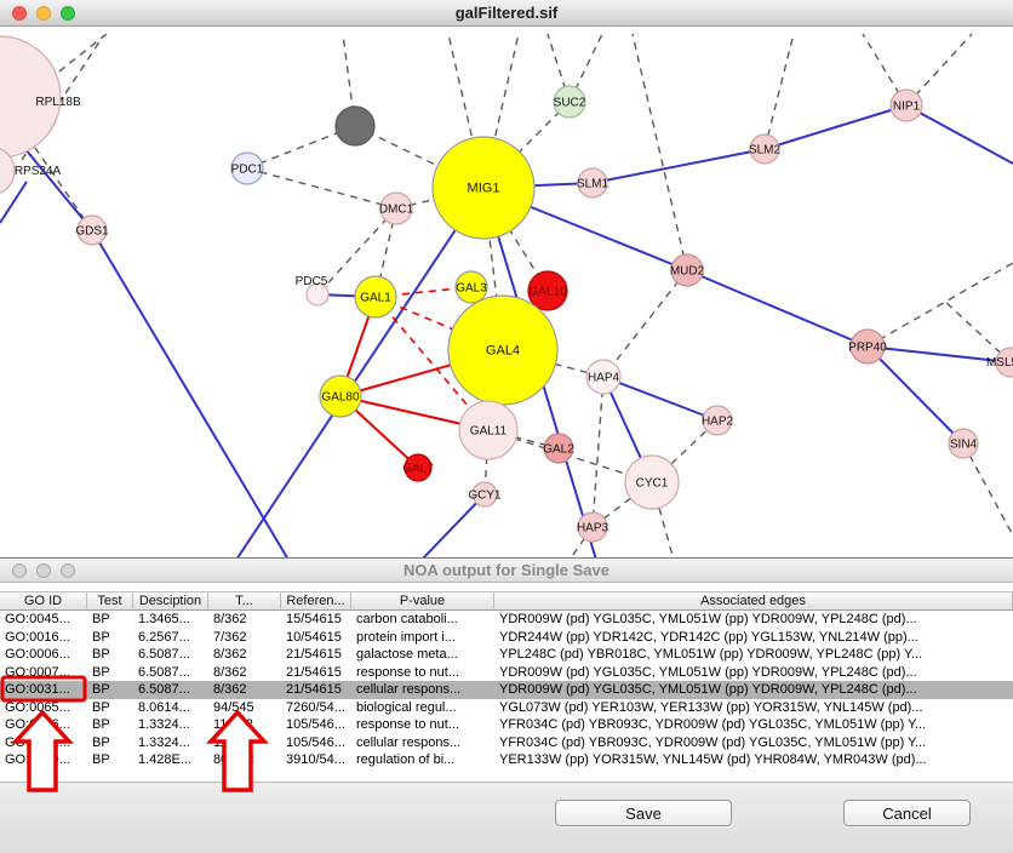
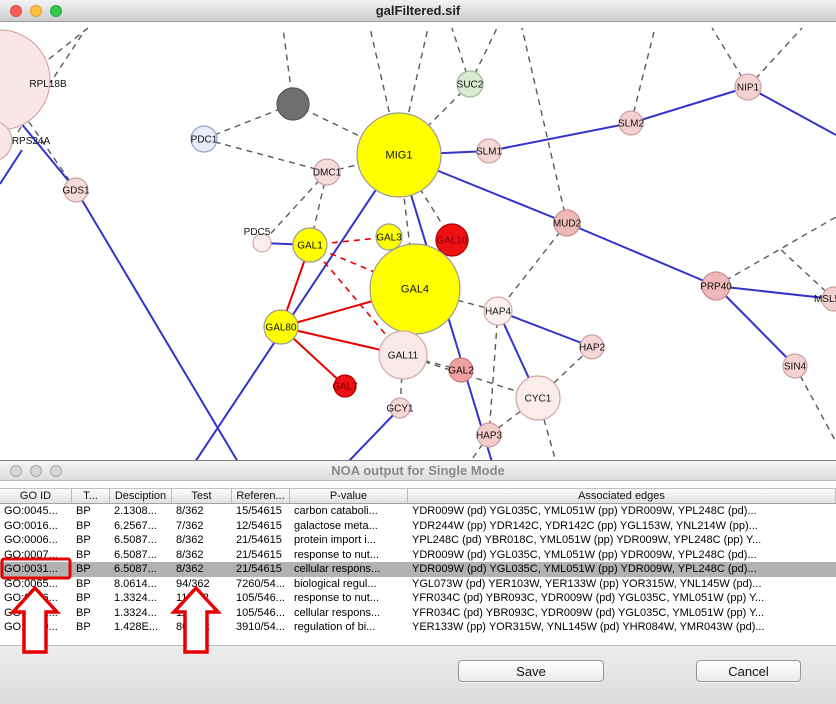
  galFiltered.sif
  RPL18B
  RPS24A
  GDS1
  PDC1
  DMC1
  MIG1
  SUC2
  SLM1
  SLM2
  NIP1
  MUD2
  PRP40
  SIN4
  MSL
  PDC5
  GAL1
  GAL3
  GAL10
  GAL4
  GAL80
  GAL11
  GAL2
  GAL7
  GCY1
  HAP4
  HAP2
  HAP3
  CYC1
- NOA output for Single Save
+ NOA output for Single Mode
  GO ID
- Test
+ T...
  Desciption
- T...
+ Test
  Referen...
  P-value
  Associated edges
  GO:0045...
  BP
- 1.3465...
+ 2.1308...
  8/362
  15/54615
  carbon cataboli...
  YDR009W (pd) YGL035C, YML051W (pp) YDR009W, YPL248C (pd)...
  GO:0016...
  BP
  6.2567...
  7/362
- 10/54615
+ 12/54615
- protein import i...
+ galactose meta...
  YDR244W (pp) YDR142C, YDR142C (pp) YGL153W, YNL214W (pp)...
  GO:0006...
  BP
  6.5087...
  8/362
  21/54615
- galactose meta...
+ protein import i...
  YPL248C (pd) YBR018C, YML051W (pp) YDR009W, YPL248C (pp) Y...
  GO:0007...
  BP
  6.5087...
  8/362
  21/54615
  response to nut...
  YDR009W (pd) YGL035C, YML051W (pp) YDR009W, YPL248C (pd)...
  GO:0031...
  BP
  6.5087...
  8/362
  21/54615
  cellular respons...
  YDR009W (pd) YGL035C, YML051W (pp) YDR009W, YPL248C (pd)...
  GO:0065...
  BP
  8.0614...
- 94/545
+ 94/362
  7260/54...
  biological regul...
  YGL073W (pd) YER103W, YER133W (pp) YOR315W, YNL145W (pd)...
  BP
  1.3324...
  105/546...
  response to nut...
  YFR034C (pd) YBR093C, YDR009W (pd) YGL035C, YML051W (pp) Y...
  BP
  1.3324...
  105/546...
  cellular respons...
  YFR034C (pd) YBR093C, YDR009W (pd) YGL035C, YML051W (pp) Y...
  BP
  1.428E...
  3910/54...
  regulation of bi...
  YER133W (pp) YOR315W, YNL145W (pd) YHR084W, YMR043W (pd)...
  Save
  Cancel
